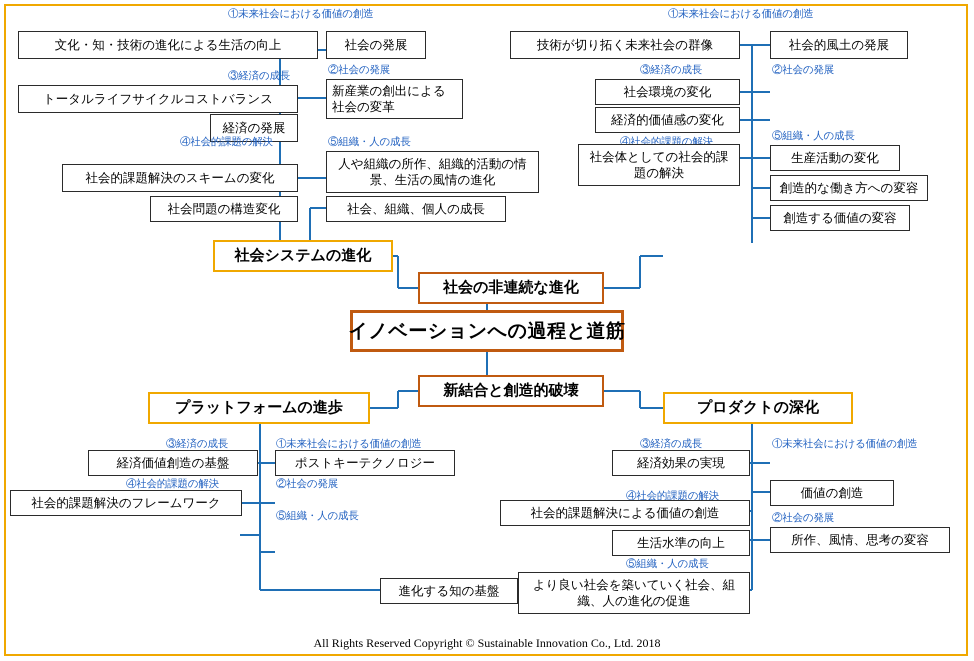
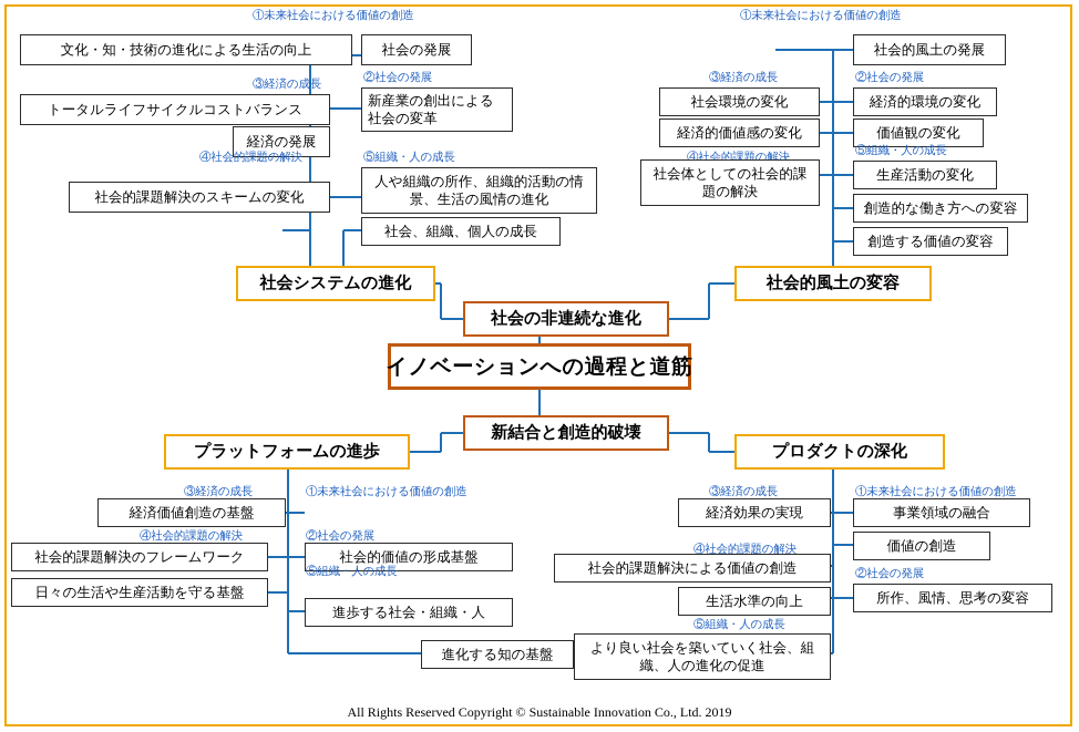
  ①未来社会における価値の創造
  文化・知・技術の進化による生活の向上
  社会の発展
  ②社会の発展
  新産業の創出による社会の変革
  ③経済の成長
  トータルライフサイクルコストバランス
  経済の発展
  ④社会的課題の解決
  社会的課題解決のスキームの変化
  ⑤組織・人の成長
  人や組織の所作、組織的活動の情景、生活の風情の進化
- 社会問題の構造変化
  社会、組織、個人の成長
  ①未来社会における価値の創造
- 技術が切り拓く未来社会の群像
  社会的風土の発展
  ③経済の成長
  社会環境の変化
  ②社会の発展
+ 経済的環境の変化
  経済的価値感の変化
+ 価値観の変化
  ④社会的課題の解決
  社会体としての社会的課題の解決
  ⑤組織・人の成長
  生産活動の変化
  創造的な働き方への変容
  創造する価値の変容
  社会システムの進化
+ 社会的風土の変容
  社会の非連続な進化
  イノベーションへの過程と道筋
  新結合と創造的破壊
  プラットフォームの進歩
  プロダクトの深化
  ③経済の成長
  経済価値創造の基盤
  ①未来社会における価値の創造
- ポストキーテクノロジー
  ④社会的課題の解決
  社会的課題解決のフレームワーク
  ②社会の発展
+ 社会的価値の形成基盤
+ 日々の生活や生産活動を守る基盤
  ⑤組織・人の成長
+ 進歩する社会・組織・人
  進化する知の基盤
  ③経済の成長
  経済効果の実現
  ①未来社会における価値の創造
+ 事業領域の融合
  価値の創造
  ④社会的課題の解決
  社会的課題解決による価値の創造
  ②社会の発展
  所作、風情、思考の変容
  生活水準の向上
  ⑤組織・人の成長
  より良い社会を築いていく社会、組織、人の進化の促進
- All Rights Reserved Copyright © Sustainable Innovation Co., Ltd. 2018
+ All Rights Reserved Copyright © Sustainable Innovation Co., Ltd. 2019
